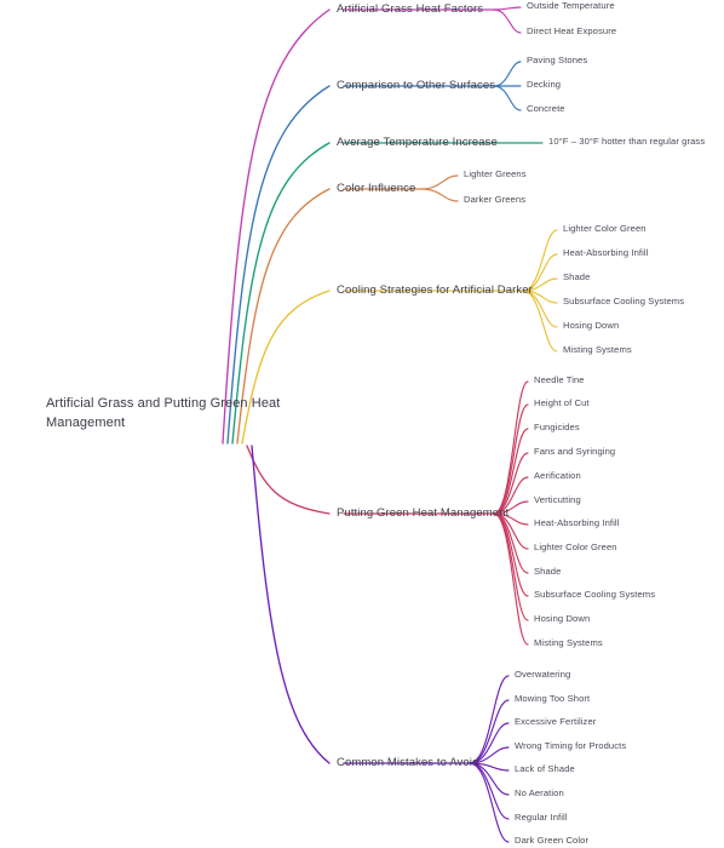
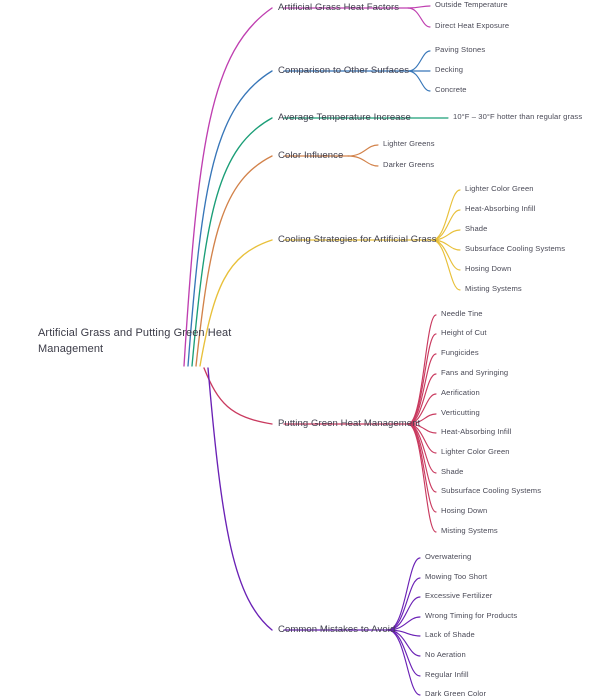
  Artificial Grass and Putting Green Heat Management
  Artificial Grass Heat Factors
  Outside Temperature
  Direct Heat Exposure
  Comparison to Other Surfaces
  Paving Stones
  Decking
  Concrete
  Average Temperature Increase
  10°F – 30°F hotter than regular grass
  Color Influence
  Lighter Greens
  Darker Greens
- Cooling Strategies for Artificial Darker
+ Cooling Strategies for Artificial Grass
  Lighter Color Green
  Heat-Absorbing Infill
  Shade
  Subsurface Cooling Systems
  Hosing Down
  Misting Systems
  Putting Green Heat Management
  Needle Tine
  Height of Cut
  Fungicides
  Fans and Syringing
  Aerification
  Verticutting
  Heat-Absorbing Infill
  Lighter Color Green
  Shade
  Subsurface Cooling Systems
  Hosing Down
  Misting Systems
  Common Mistakes to Avoid
  Overwatering
  Mowing Too Short
  Excessive Fertilizer
  Wrong Timing for Products
  Lack of Shade
  No Aeration
  Regular Infill
  Dark Green Color
